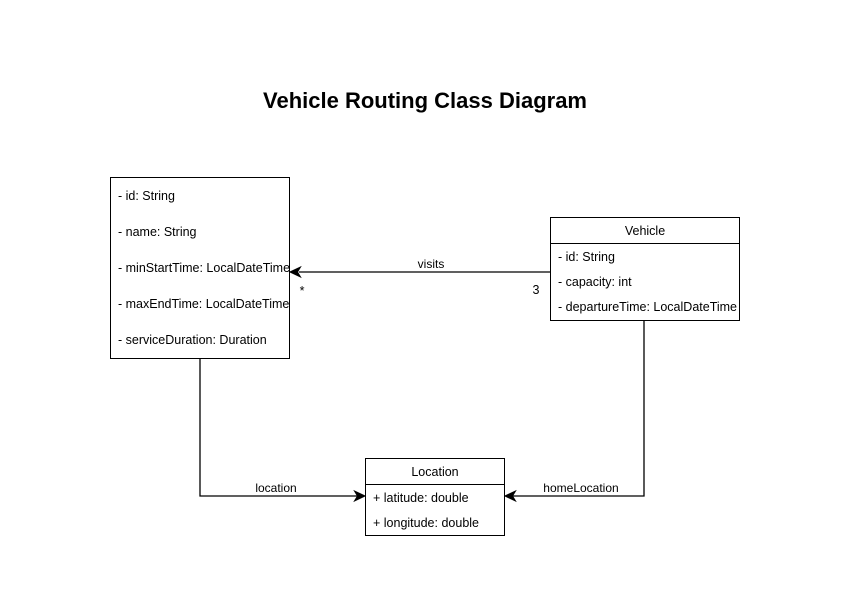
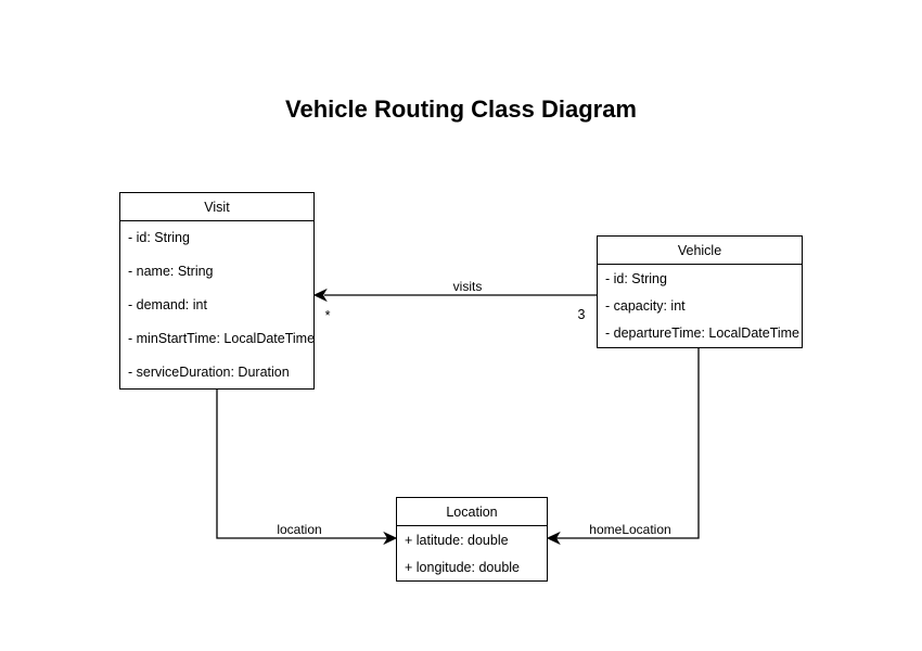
  Vehicle Routing Class Diagram
+ Visit
  - id: String
  - name: String
+ - demand: int
  - minStartTime: LocalDateTime
- - maxEndTime: LocalDateTime
  - serviceDuration: Duration
  Vehicle
  - id: String
  - capacity: int
  - departureTime: LocalDateTime
  Location
  + latitude: double
  + longitude: double
  visits
  *
  3
  location
  homeLocation
